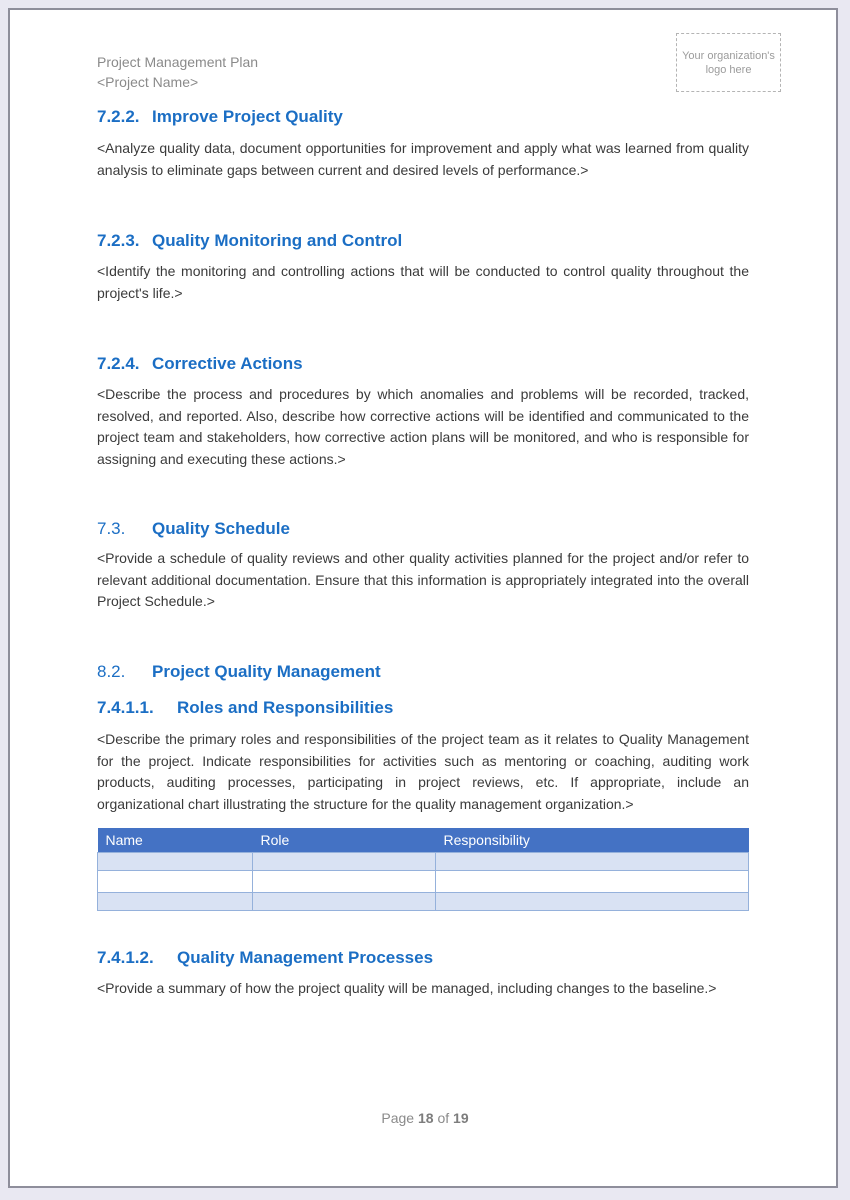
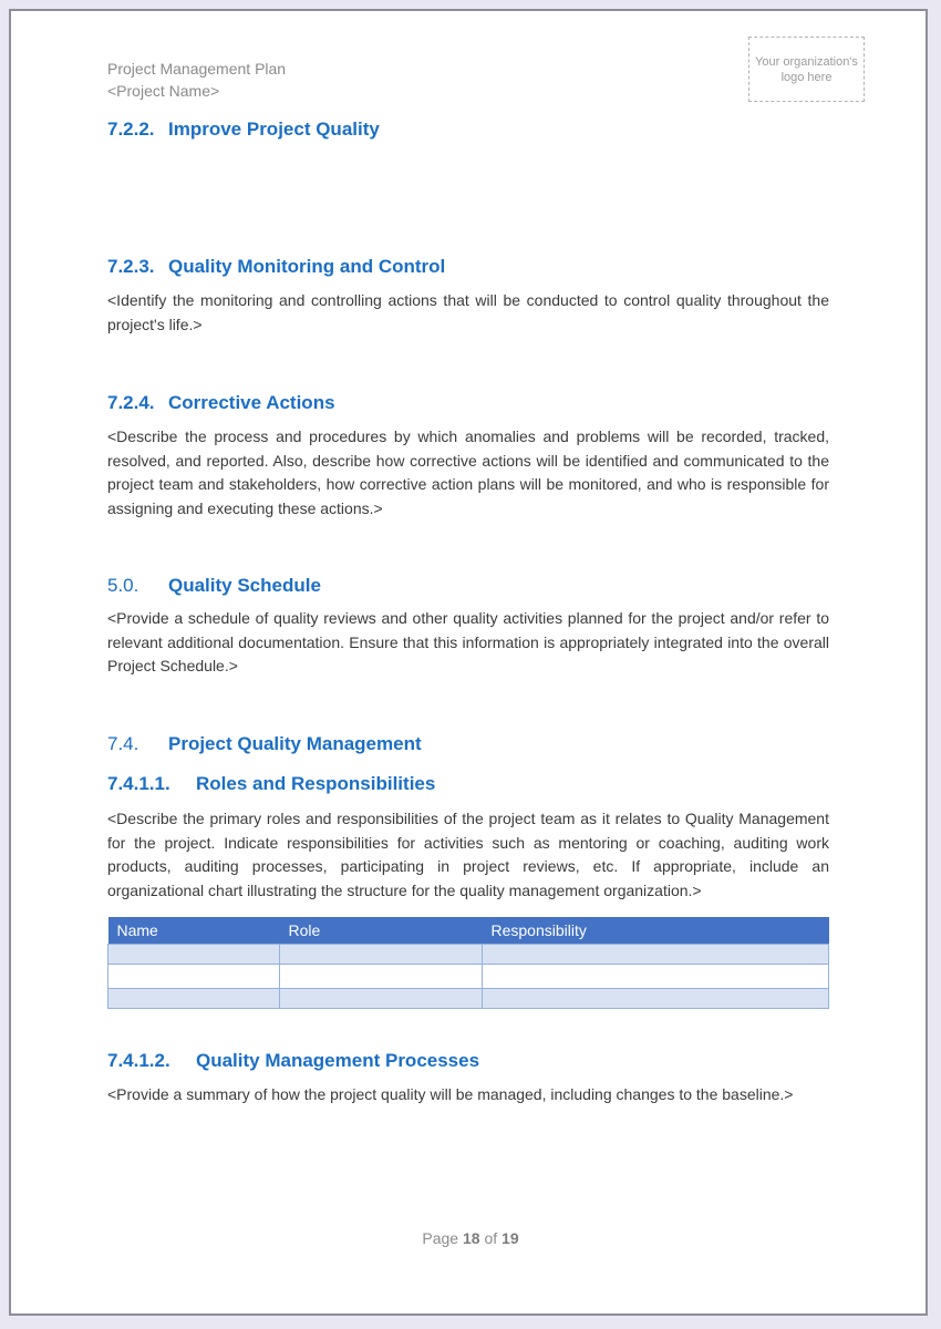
  Project Management Plan
  <Project Name>
  Your organization's logo here
  7.2.2. Improve Project Quality
- <Analyze quality data, document opportunities for improvement and apply what was learned from quality analysis to eliminate gaps between current and desired levels of performance.>
  7.2.3. Quality Monitoring and Control
  <Identify the monitoring and controlling actions that will be conducted to control quality throughout the project's life.>
  7.2.4. Corrective Actions
  <Describe the process and procedures by which anomalies and problems will be recorded, tracked, resolved, and reported. Also, describe how corrective actions will be identified and communicated to the project team and stakeholders, how corrective action plans will be monitored, and who is responsible for assigning and executing these actions.>
- 7.3. Quality Schedule
+ 5.0. Quality Schedule
  <Provide a schedule of quality reviews and other quality activities planned for the project and/or refer to relevant additional documentation. Ensure that this information is appropriately integrated into the overall Project Schedule.>
- 8.2. Project Quality Management
+ 7.4. Project Quality Management
  7.4.1.1. Roles and Responsibilities
  <Describe the primary roles and responsibilities of the project team as it relates to Quality Management for the project. Indicate responsibilities for activities such as mentoring or coaching, auditing work products, auditing processes, participating in project reviews, etc. If appropriate, include an organizational chart illustrating the structure for the quality management organization.>
  Name	Role	Responsibility
  7.4.1.2. Quality Management Processes
  <Provide a summary of how the project quality will be managed, including changes to the baseline.>
  Page 18 of 19
